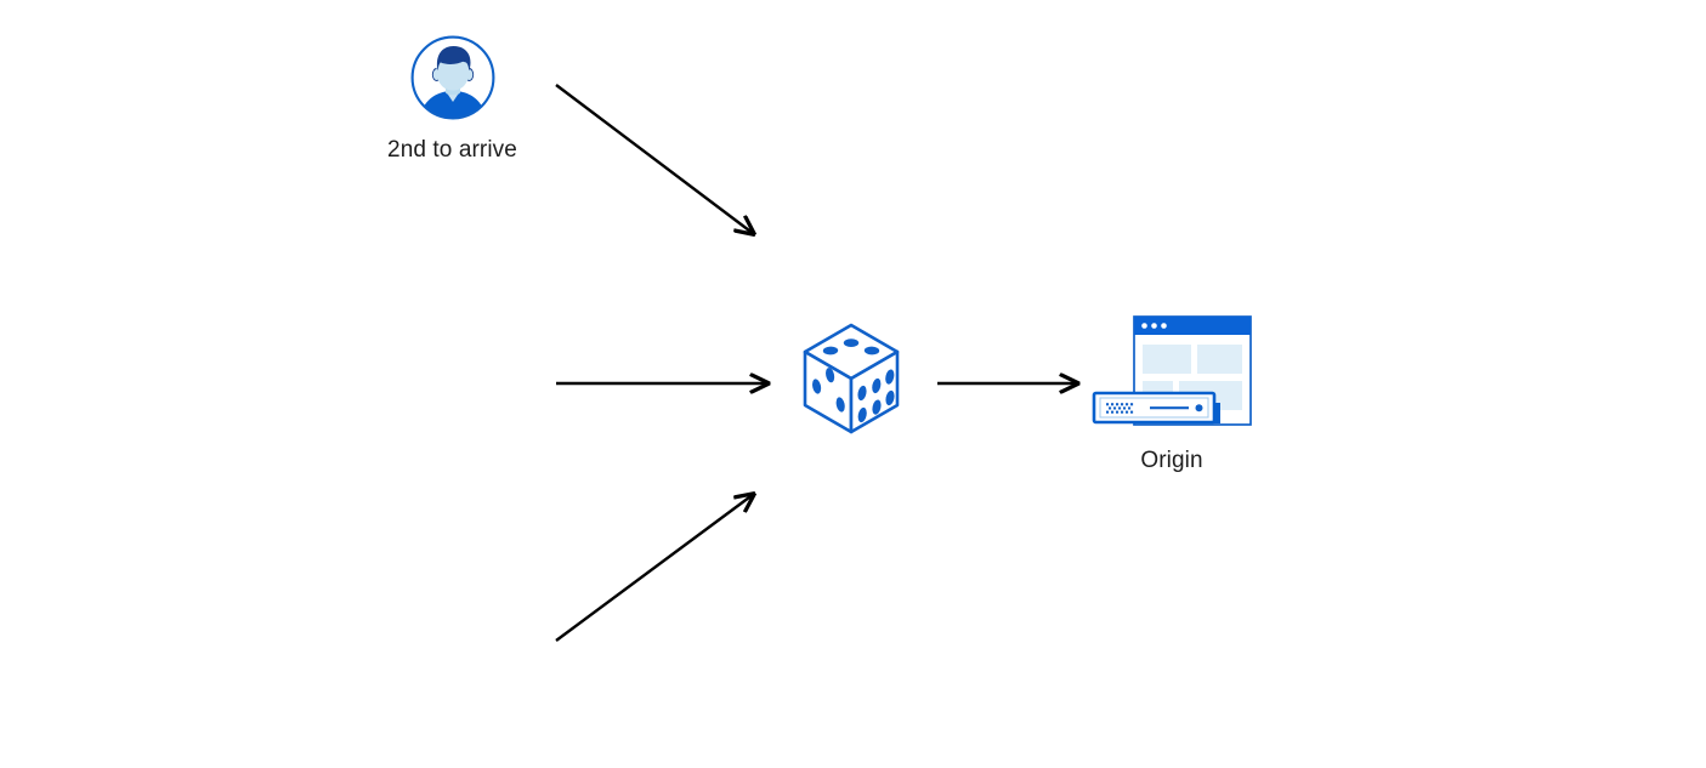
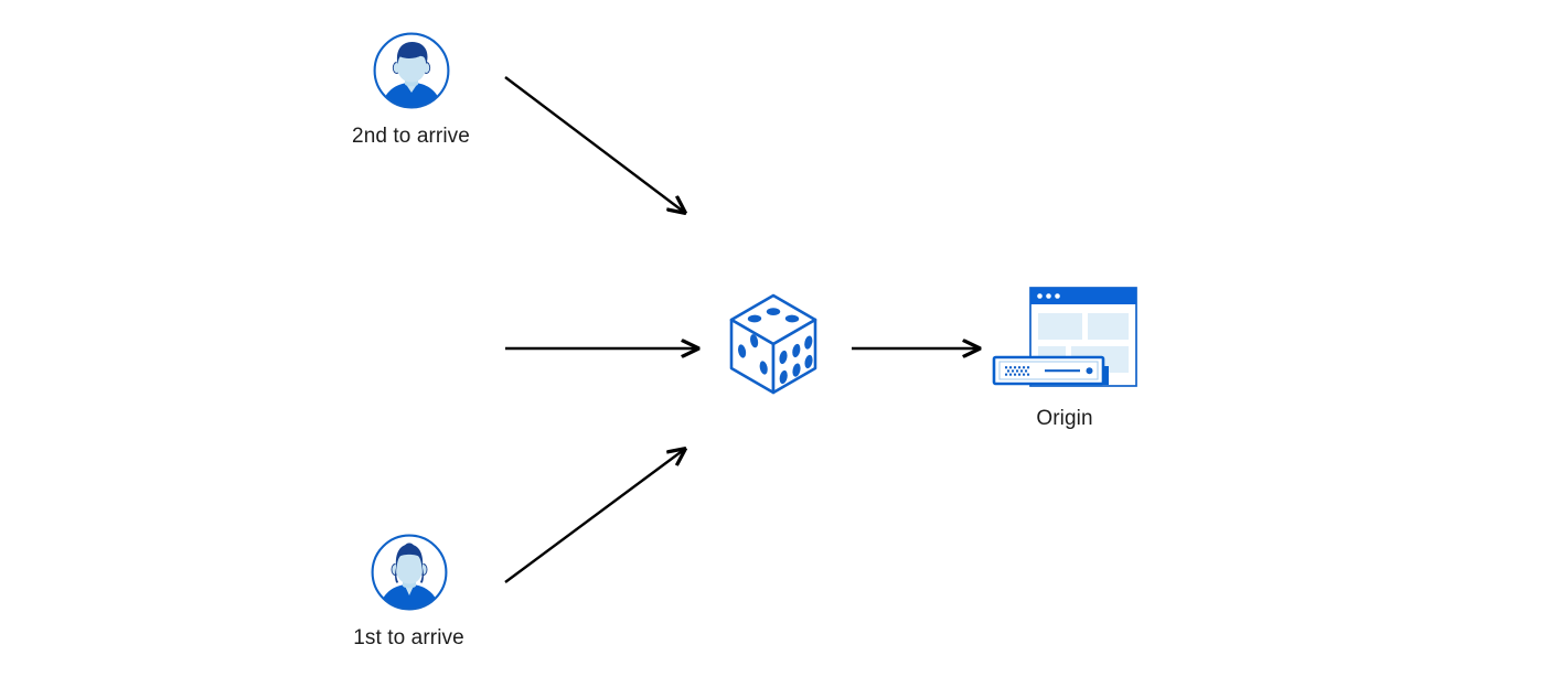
  2nd to arrive
+ 1st to arrive
  Origin
